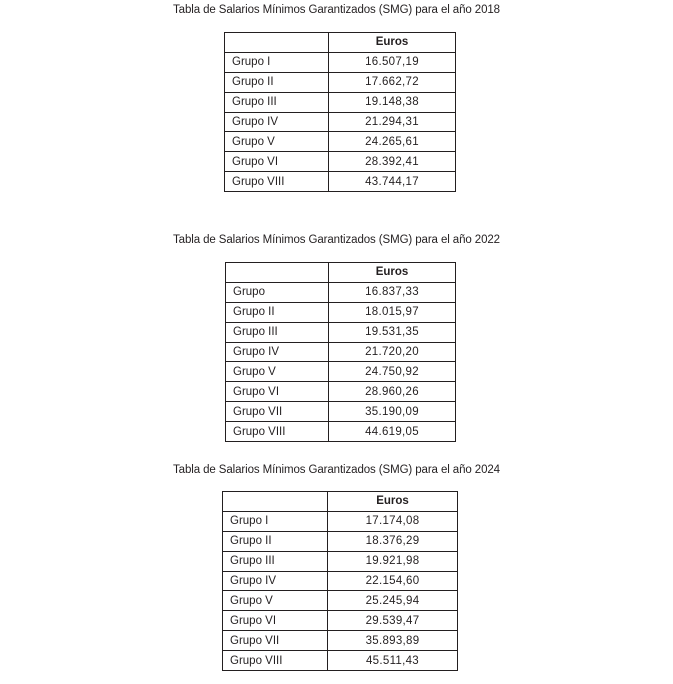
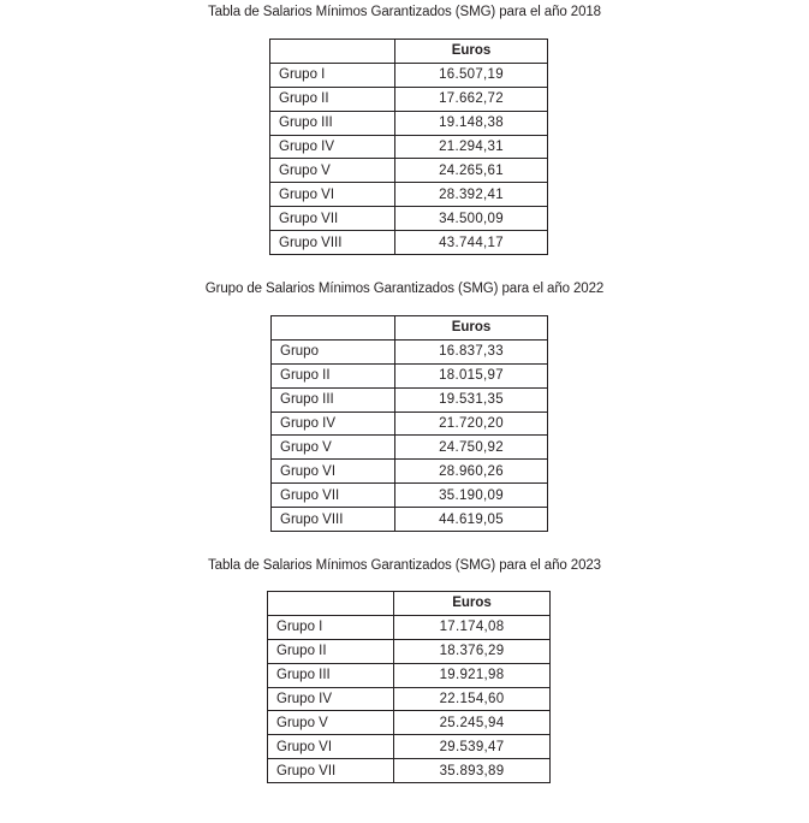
  Tabla de Salarios Mínimos Garantizados (SMG) para el año 2018
  	Euros
  Grupo I	16.507,19
  Grupo II	17.662,72
  Grupo III	19.148,38
  Grupo IV	21.294,31
  Grupo V	24.265,61
  Grupo VI	28.392,41
+ Grupo VII	34.500,09
  Grupo VIII	43.744,17
- Tabla de Salarios Mínimos Garantizados (SMG) para el año 2022
+ Grupo de Salarios Mínimos Garantizados (SMG) para el año 2022
  	Euros
  Grupo	16.837,33
  Grupo II	18.015,97
  Grupo III	19.531,35
  Grupo IV	21.720,20
  Grupo V	24.750,92
  Grupo VI	28.960,26
  Grupo VII	35.190,09
  Grupo VIII	44.619,05
- Tabla de Salarios Mínimos Garantizados (SMG) para el año 2024
+ Tabla de Salarios Mínimos Garantizados (SMG) para el año 2023
  	Euros
  Grupo I	17.174,08
  Grupo II	18.376,29
  Grupo III	19.921,98
  Grupo IV	22.154,60
  Grupo V	25.245,94
  Grupo VI	29.539,47
  Grupo VII	35.893,89
- Grupo VIII	45.511,43
